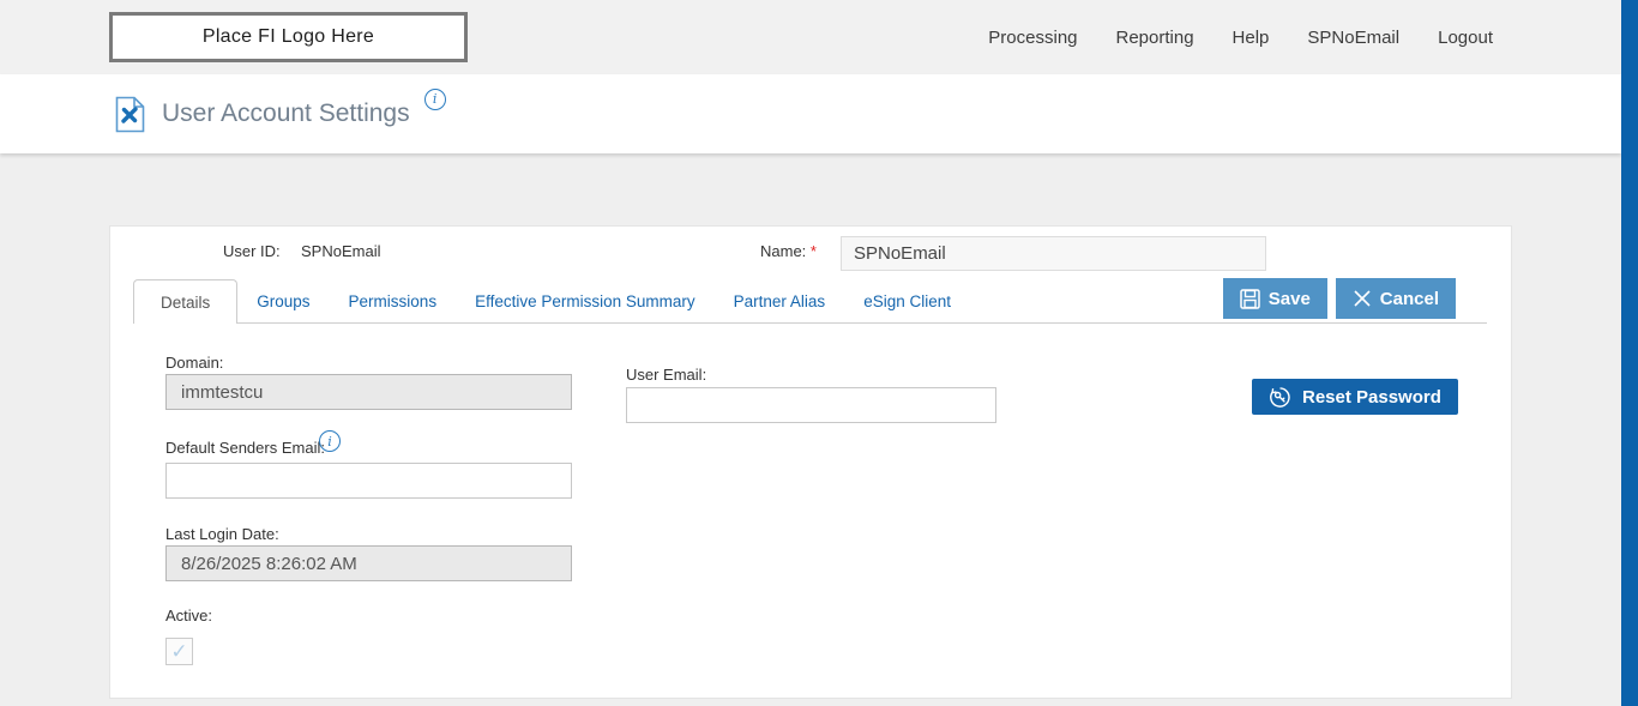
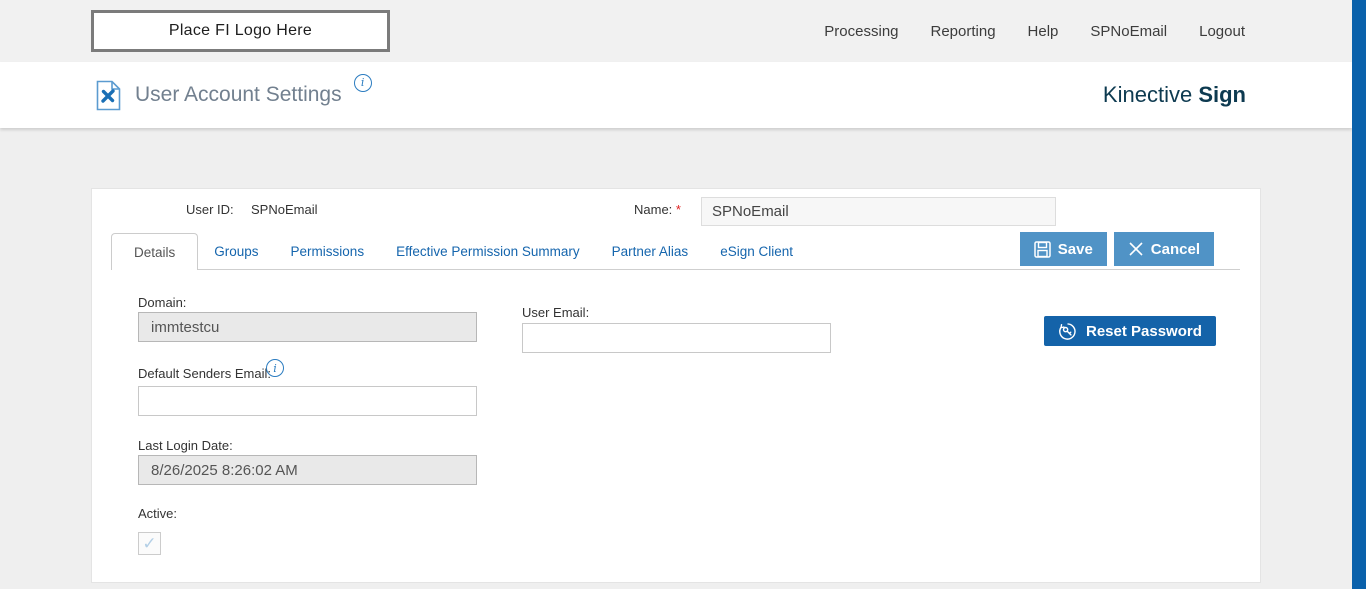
  Place FI Logo Here
  Processing
  Reporting
  Help
  SPNoEmail
  Logout
  User Account Settings
  i
+ Kinective Sign
  User ID:
  SPNoEmail
  Name: *
  SPNoEmail
  Details
  Groups
  Permissions
  Effective Permission Summary
  Partner Alias
  eSign Client
  Save
  Cancel
  Domain:
  immtestcu
  Default Senders Email:
  i
  Last Login Date:
  8/26/2025 8:26:02 AM
  Active:
  ✓
  User Email:
  Reset Password
